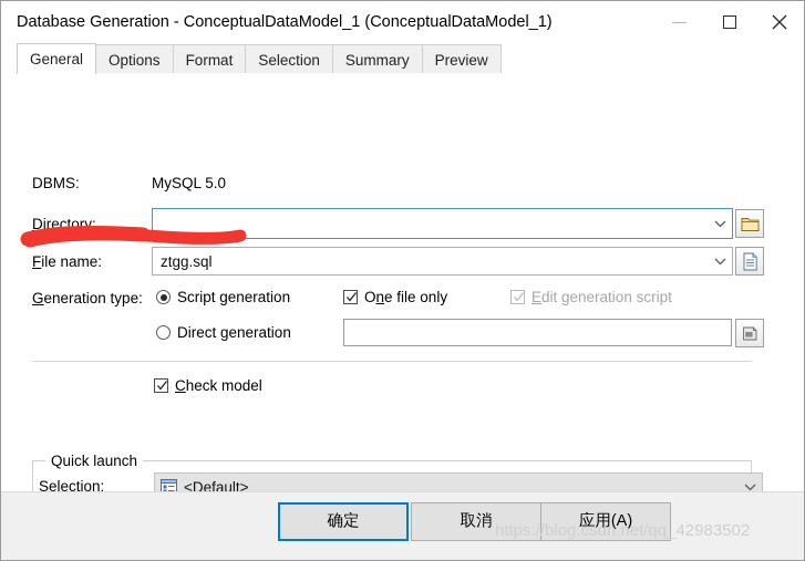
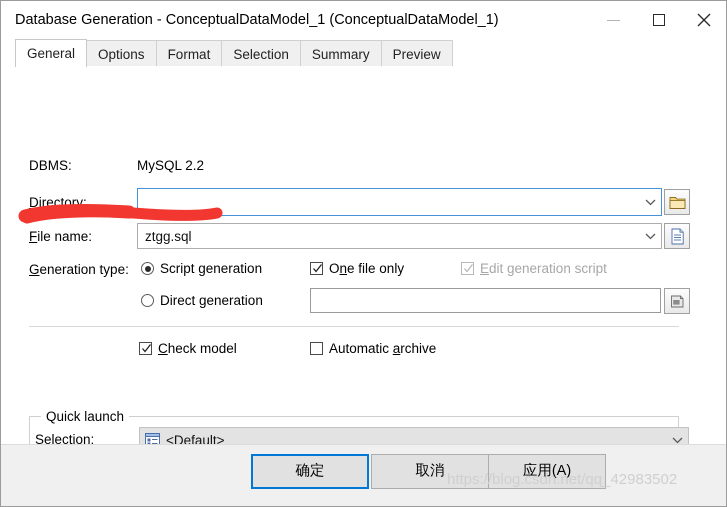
  Database Generation - ConceptualDataModel_1 (ConceptualDataModel_1)
  General
  Options
  Format
  Selection
  Summary
  Preview
  DBMS:
- MySQL 5.0
+ MySQL 2.2
  Directory:
  File name:
  ztgg.sql
  Generation type:
  Script generation
  Direct generation
  One file only
  Edit generation script
  Check model
+ Automatic archive
  Quick launch
  Selection:
  <Default>
  确定
  取消
  应用(A)
  https://blog.csdn.net/qq_42983502
